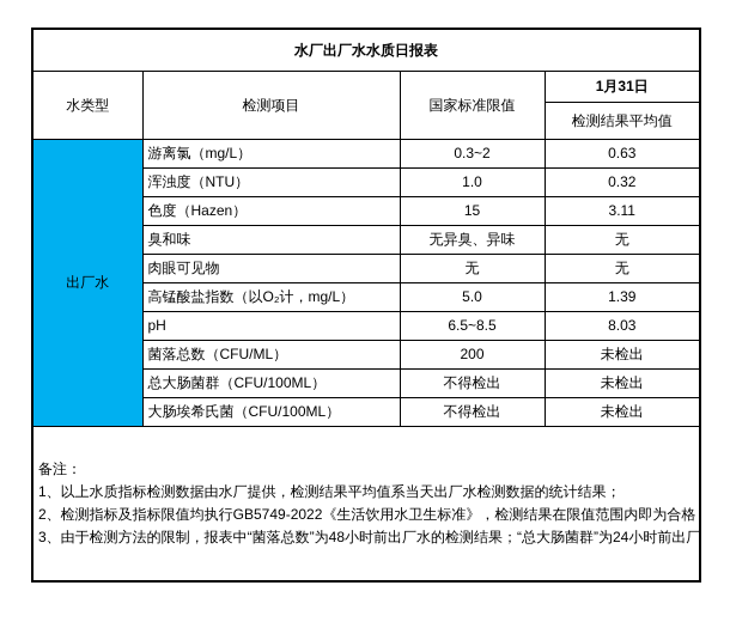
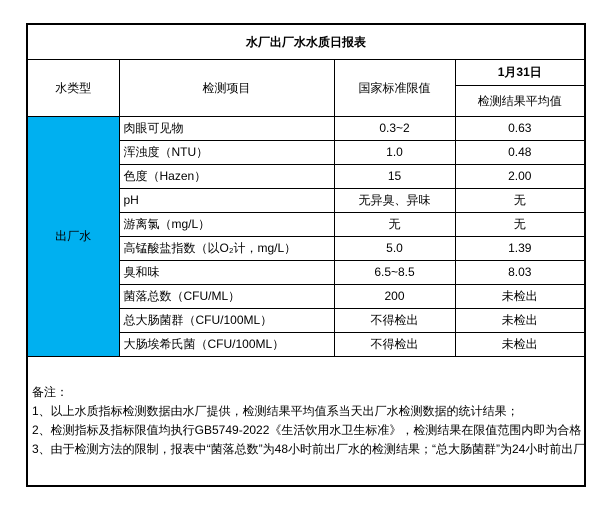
  水厂出厂水水质日报表
  水类型	检测项目	国家标准限值	1月31日
  检测结果平均值
- 出厂水	游离氯（mg/L）	0.3~2	0.63
+ 出厂水	肉眼可见物	0.3~2	0.63
- 浑浊度（NTU）	1.0	0.32
+ 浑浊度（NTU）	1.0	0.48
- 色度（Hazen）	15	3.11
+ 色度（Hazen）	15	2.00
- 臭和味	无异臭、异味	无
+ pH	无异臭、异味	无
- 肉眼可见物	无	无
+ 游离氯（mg/L）	无	无
  高锰酸盐指数（以O₂计，mg/L）	5.0	1.39
- pH	6.5~8.5	8.03
+ 臭和味	6.5~8.5	8.03
  菌落总数（CFU/ML）	200	未检出
  总大肠菌群（CFU/100ML）	不得检出	未检出
  大肠埃希氏菌（CFU/100ML）	不得检出	未检出
  备注： 1、以上水质指标检测数据由水厂提供，检测结果平均值系当天出厂水检测数据的统计结果； 2、检测指标及指标限值均执行GB5749-2022《生活饮用水卫生标准》，检测结果在限值范围内即为合格 3、由于检测方法的限制，报表中“菌落总数”为48小时前出厂水的检测结果；“总大肠菌群”为24小时前出厂
